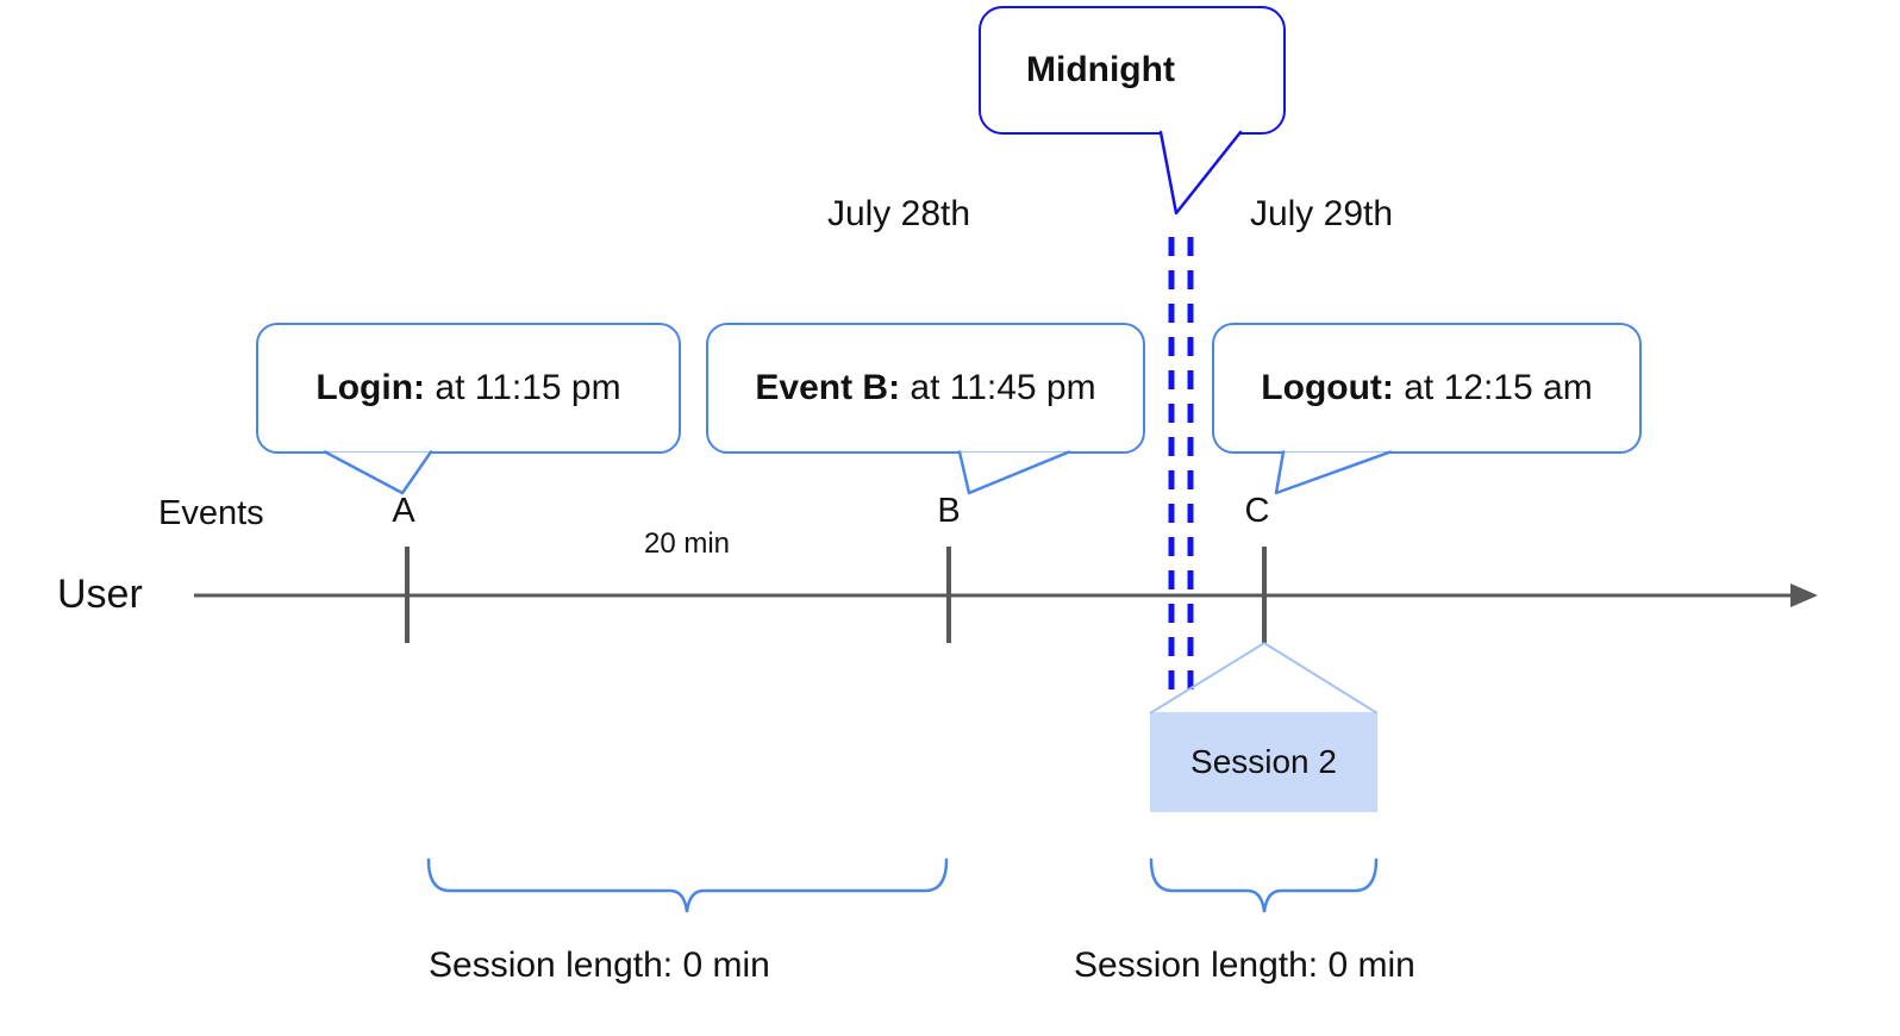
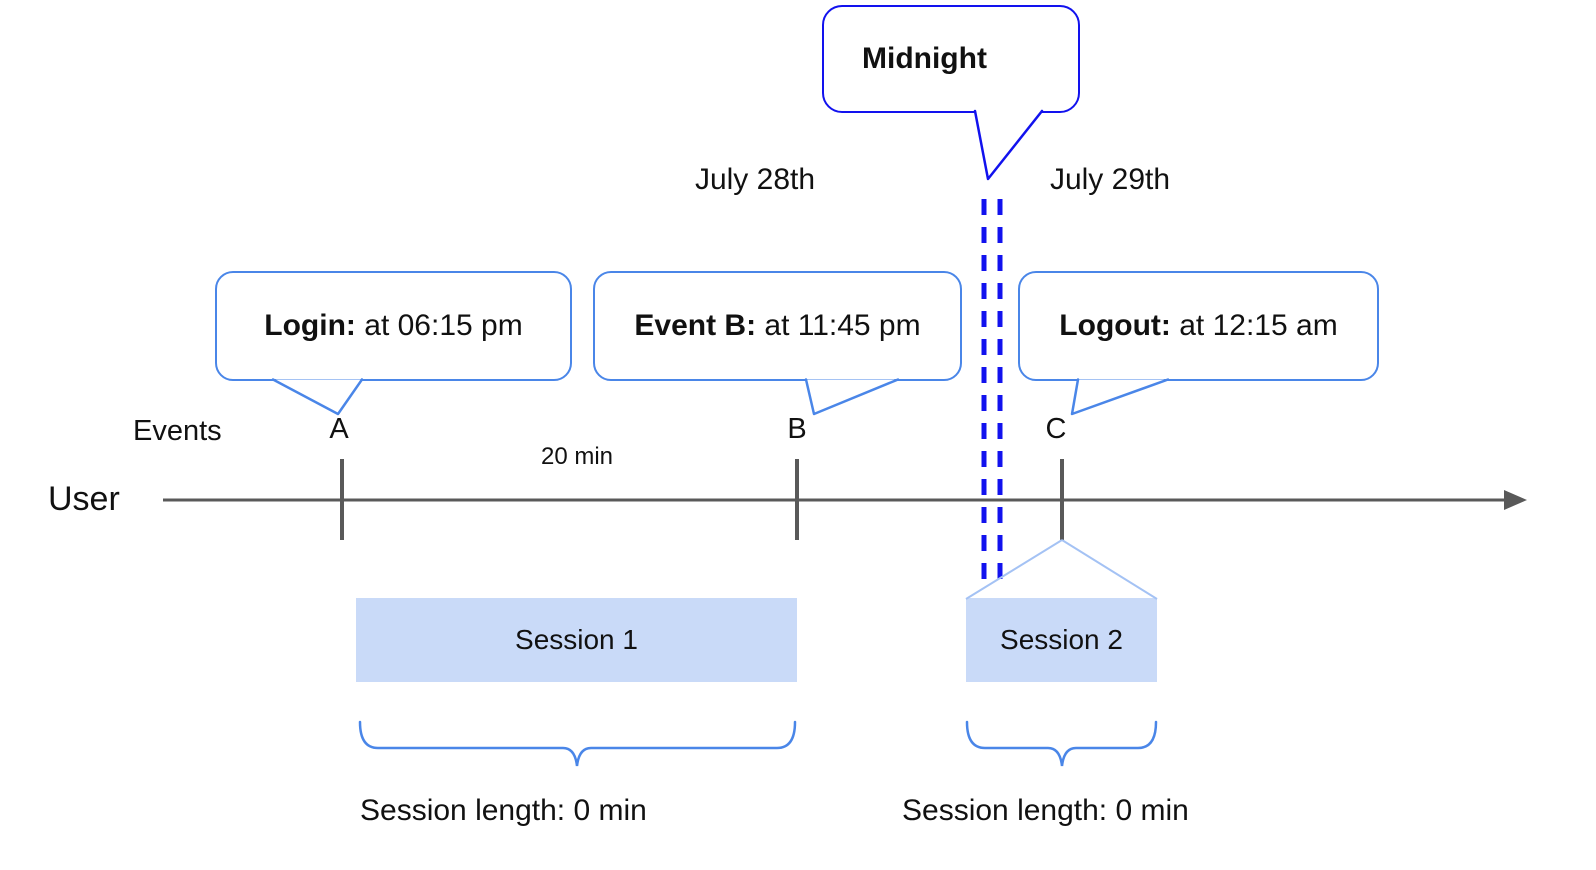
+ Session 1
  Session 2
  Midnight
  Login:
- at 11:15 pm
+ at 06:15 pm
  Event B:
  at 11:45 pm
  Logout:
  at 12:15 am
  July 28th
  July 29th
  Events
  A
  B
  C
  20 min
  User
  Session length: 0 min
  Session length: 0 min
